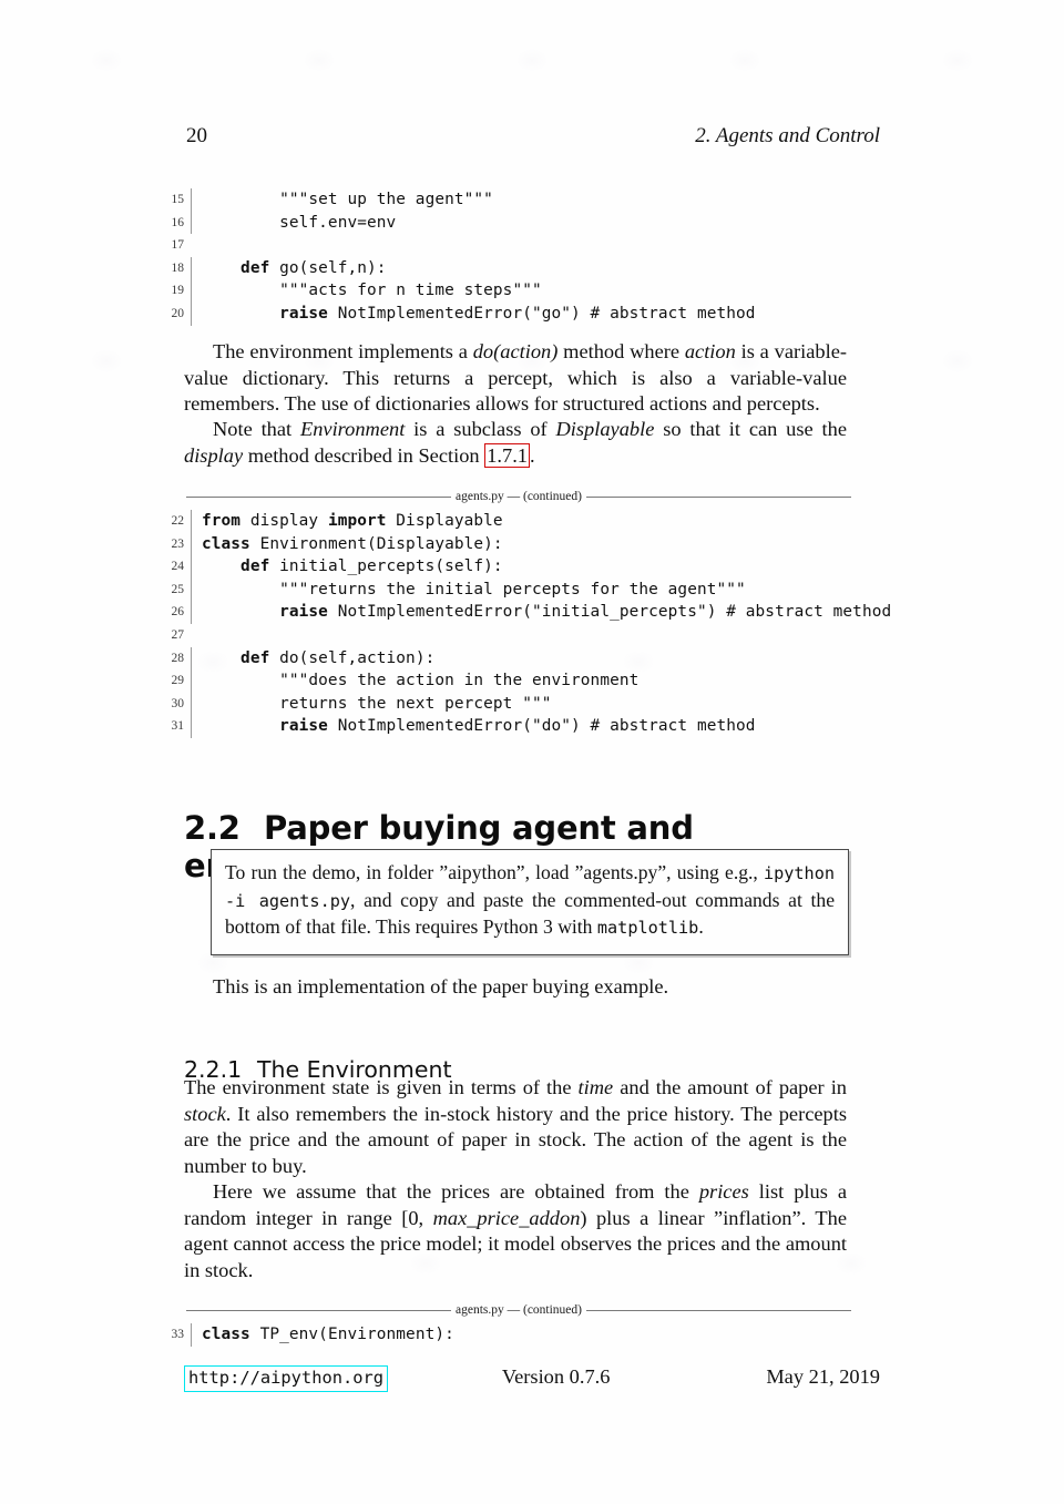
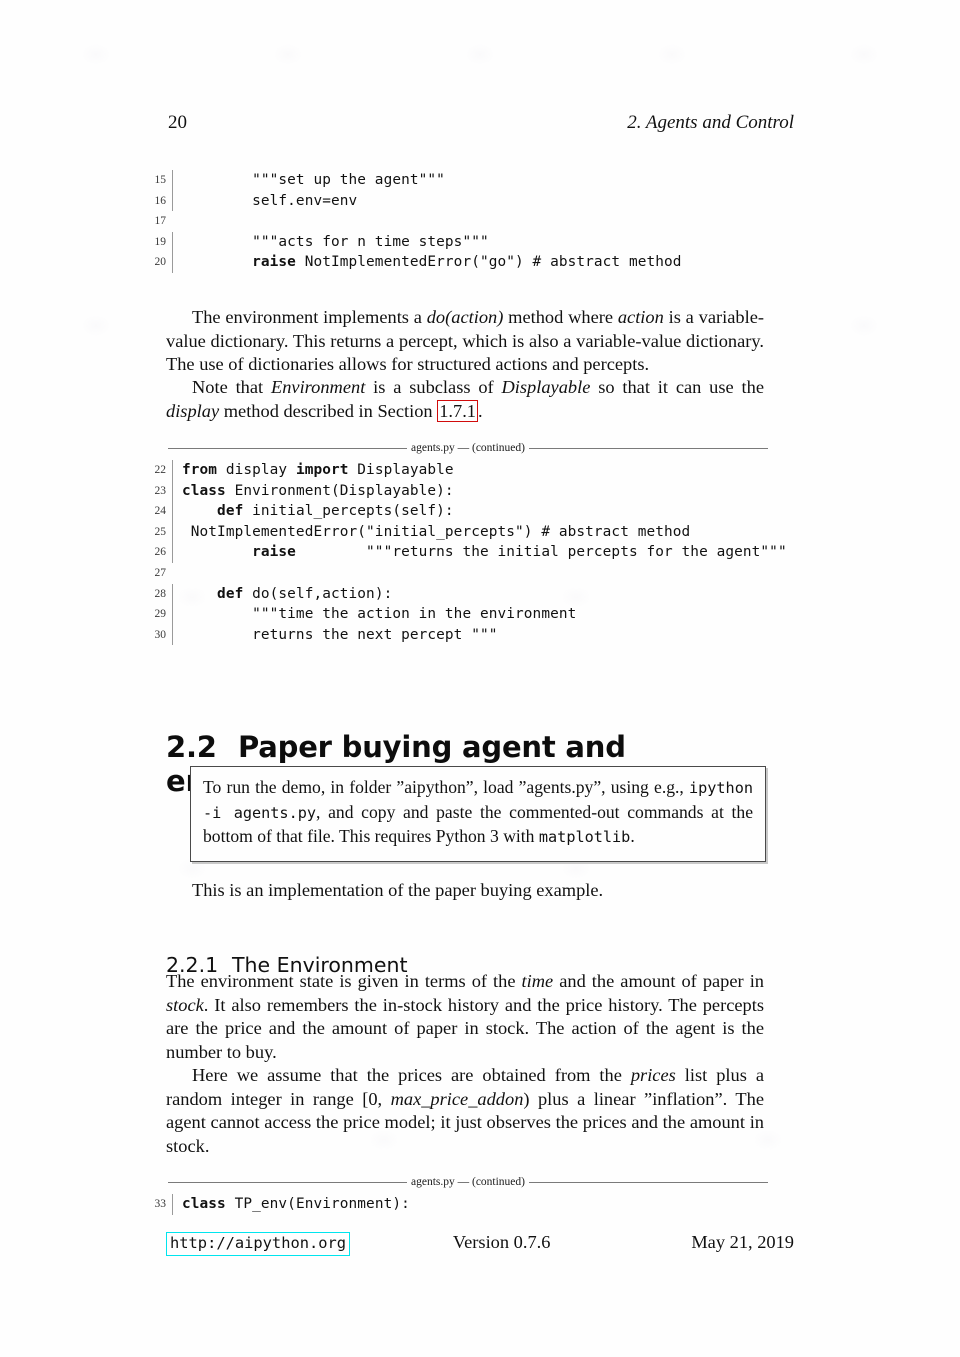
  20
  2. Agents and Control
  15
  """set up the agent"""
  16
  self.env=env
  17
- 18
- def go(self,n):
  19
  """acts for n time steps"""
  20
  raise NotImplementedError("go") # abstract method
- The environment implements a do(action) method where action is a variable-value dictionary. This returns a percept, which is also a variable-value remembers. The use of dictionaries allows for structured actions and percepts.
+ The environment implements a do(action) method where action is a variable-value dictionary. This returns a percept, which is also a variable-value dictionary. The use of dictionaries allows for structured actions and percepts.
  Note that Environment is a subclass of Displayable so that it can use the display method described in Section 1.7.1.
  agents.py — (continued)
  22
  from display import Displayable
  23
  class Environment(Displayable):
  24
  def initial_percepts(self):
  25
- """returns the initial percepts for the agent"""
+ NotImplementedError("initial_percepts") # abstract method
  26
- raise NotImplementedError("initial_percepts") # abstract method
+ raise """returns the initial percepts for the agent"""
  27
  28
  def do(self,action):
  29
- """does the action in the environment
+ """time the action in the environment
  30
  returns the next percept """
- 31
- raise NotImplementedError("do") # abstract method
  To run the demo, in folder ”aipython”, load ”agents.py”, using e.g., ipython -i agents.py, and copy and paste the commented-out commands at the bottom of that file. This requires Python 3 with matplotlib.
  This is an implementation of the paper buying example.
  2.2.1 The Environment
  The environment state is given in terms of the time and the amount of paper in stock. It also remembers the in-stock history and the price history. The percepts are the price and the amount of paper in stock. The action of the agent is the number to buy.
- Here we assume that the prices are obtained from the prices list plus a random integer in range [0, max_price_addon) plus a linear ”inflation”. The agent cannot access the price model; it model observes the prices and the amount in stock.
+ Here we assume that the prices are obtained from the prices list plus a random integer in range [0, max_price_addon) plus a linear ”inflation”. The agent cannot access the price model; it just observes the prices and the amount in stock.
  agents.py — (continued)
  33
  class TP_env(Environment):
  http://aipython.org
  Version 0.7.6
  May 21, 2019
